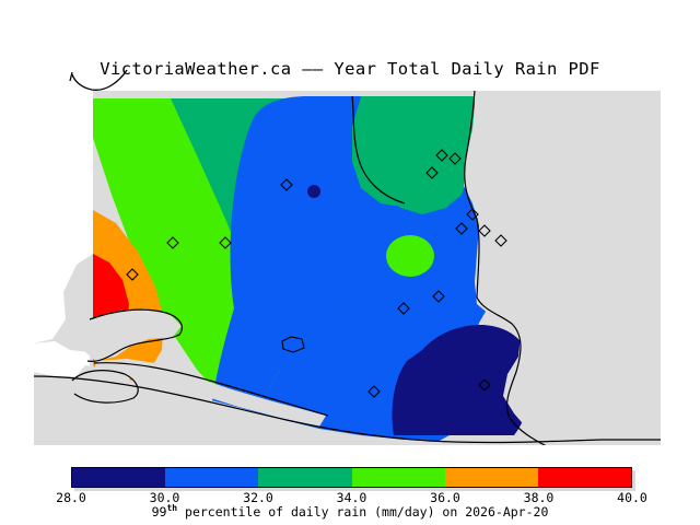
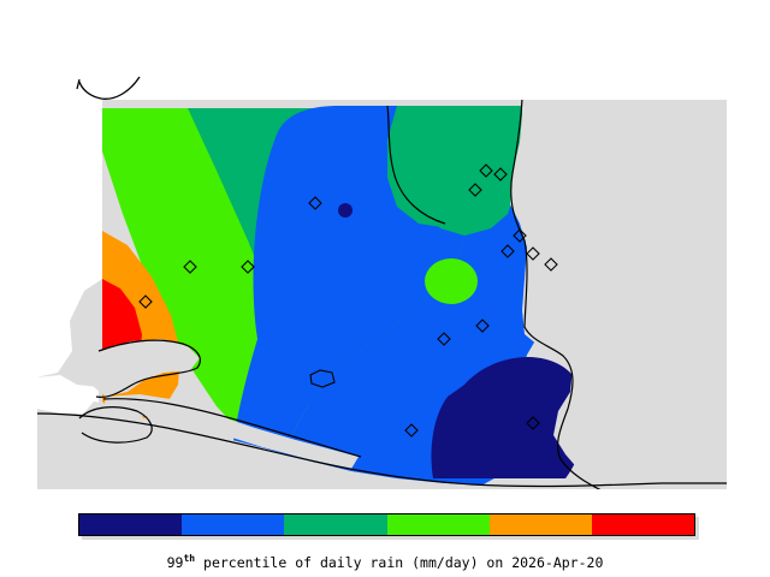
- VictoriaWeather.ca —— Year Total Daily Rain PDF
- 28.0
- 30.0
- 32.0
- 34.0
- 36.0
- 38.0
- 40.0
  99th percentile of daily rain (mm/day) on 2026-Apr-20
